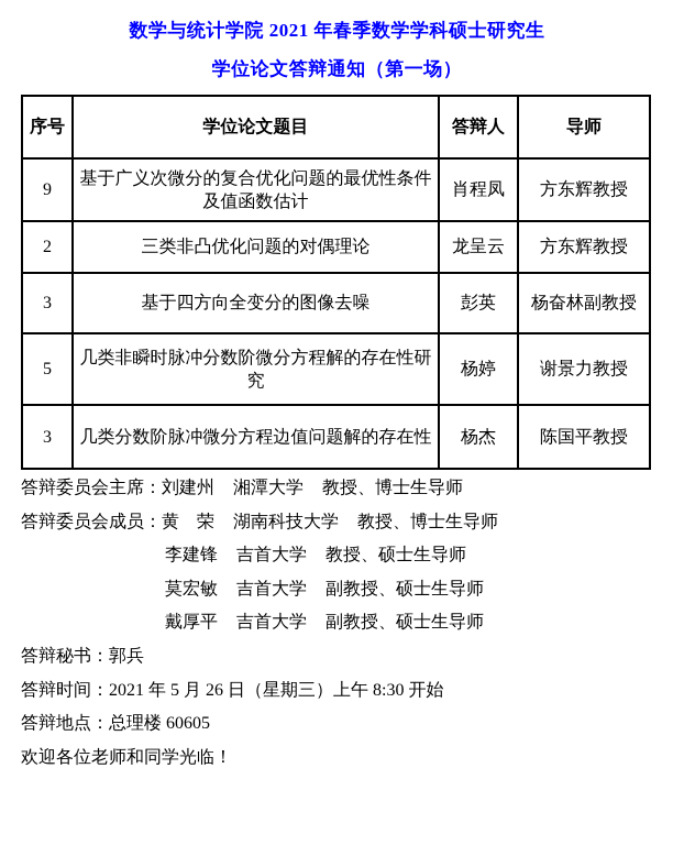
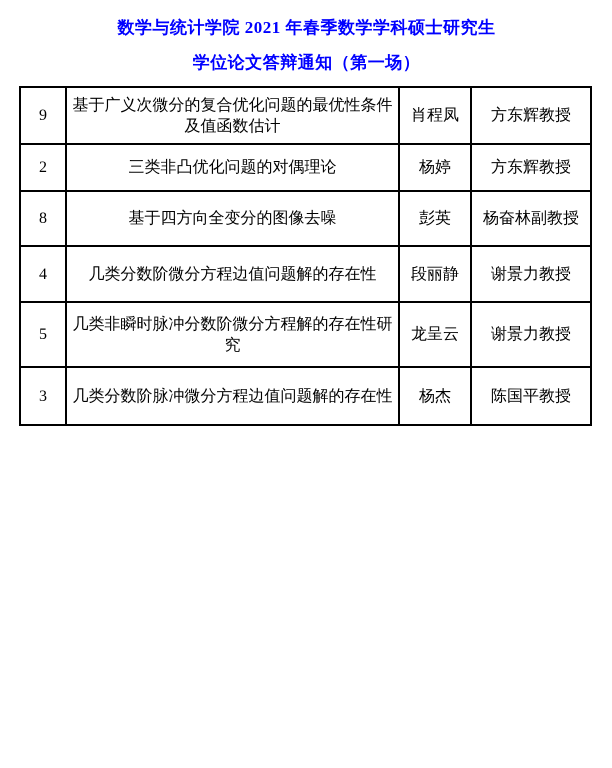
  数学与统计学院 2021 年春季数学学科硕士研究生
  学位论文答辩通知（第一场）
- 序号	学位论文题目	答辩人	导师
  9	基于广义次微分的复合优化问题的最优性条件及值函数估计	肖程凤	方东辉教授
- 2	三类非凸优化问题的对偶理论	龙呈云	方东辉教授
+ 2	三类非凸优化问题的对偶理论	杨婷	方东辉教授
- 3	基于四方向全变分的图像去噪	彭英	杨奋林副教授
+ 8	基于四方向全变分的图像去噪	彭英	杨奋林副教授
+ 4	几类分数阶微分方程边值问题解的存在性	段丽静	谢景力教授
- 5	几类非瞬时脉冲分数阶微分方程解的存在性研究	杨婷	谢景力教授
+ 5	几类非瞬时脉冲分数阶微分方程解的存在性研究	龙呈云	谢景力教授
  3	几类分数阶脉冲微分方程边值问题解的存在性	杨杰	陈国平教授
- 答辩委员会主席：刘建州 湘潭大学 教授、博士生导师
- 答辩委员会成员：黄 荣 湖南科技大学 教授、博士生导师
- 李建锋 吉首大学 教授、硕士生导师
- 莫宏敏 吉首大学 副教授、硕士生导师
- 戴厚平 吉首大学 副教授、硕士生导师
- 答辩秘书：郭兵
- 答辩时间：2021 年 5 月 26 日（星期三）上午 8:30 开始
- 答辩地点：总理楼 60605
- 欢迎各位老师和同学光临！
